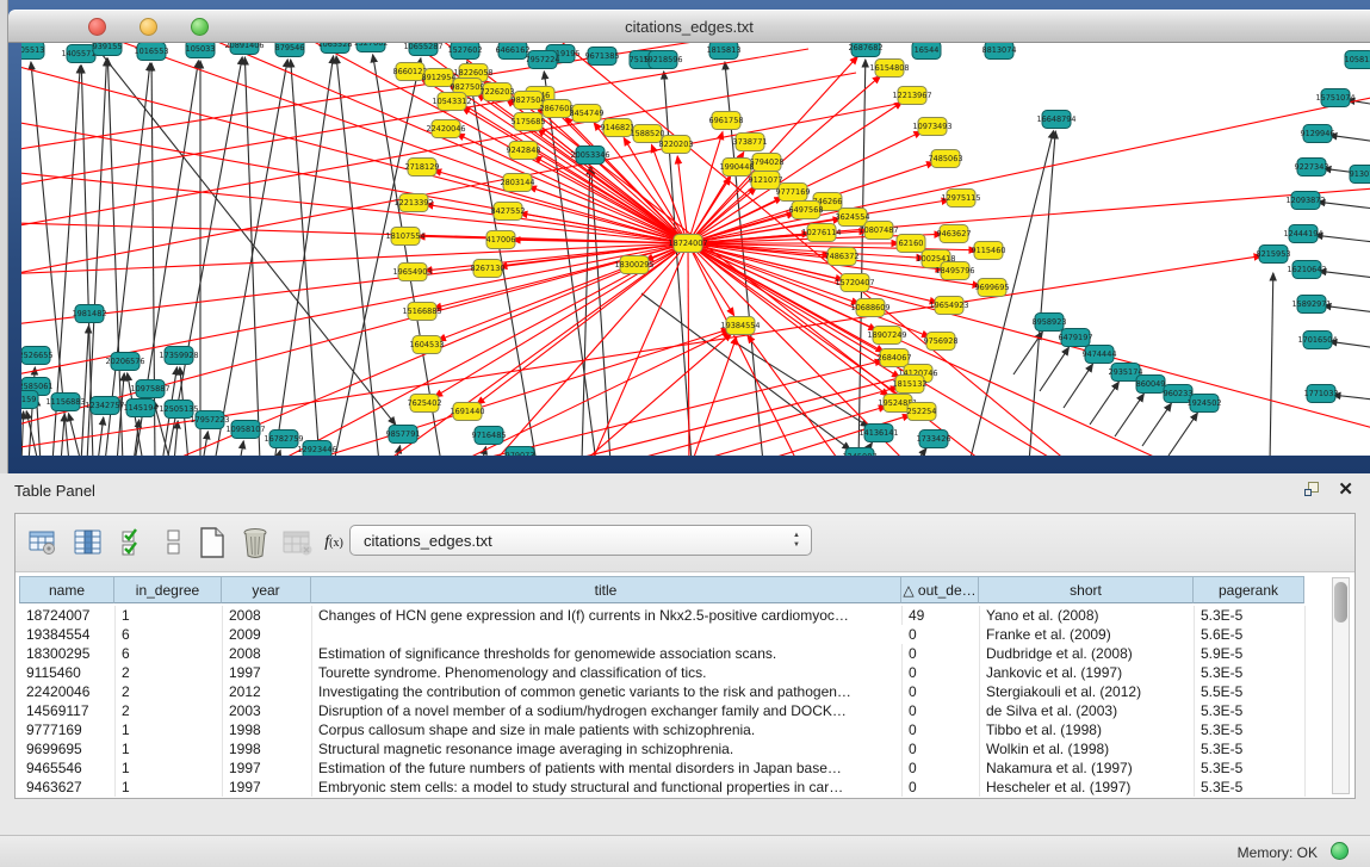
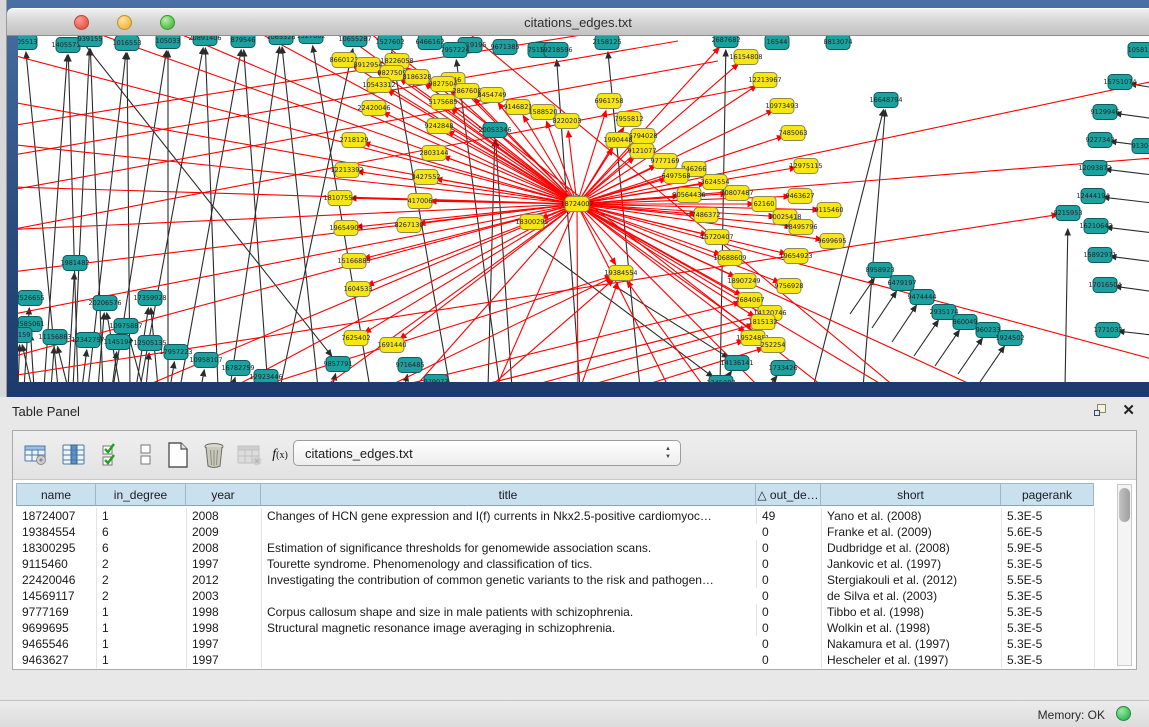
  citations_edges.txt
  866012
  8912954
  18226058
  9827509
  10543312
- 7226203
+ 8186328
  9827504
  2867608
  5175685
  8454749
  9146821
  1588520
  8220203
  22420046
  2718129
  2803144
  12213392
  8427552
  18107554
  417006
  19654903
  8267130
  15166885
  1604533
  18300295
  16154808
  12213967
  10973493
  7485063
  12975115
  9463627
  9115460
  9699695
  19654923
  6961758
- 3738771
+ 7955812
  6794028
  1990448
  9121077
  9777169
  46266
  6497568
  3624554
- 10276114
+ 20564436
  10807487
  62160
  7486372
  10025418
  18495796
  15720407
  10688609
  19384554
  18907249
  9756928
  2684067
  14120746
  1815132
  195248
  252254
  7625402
  1691440
  05513
  1405571
  939155
  1016553
  105033
  20891406
  879546
  1065528
  1527602
  10655287
  1527602
  6466162
  9671385
  7957224
  19218596
- 1815813
+ 2158125
  2687682
  16544
  8813074
  16648794
  15751074
  9129946
  9227343
  12093872
  12444194
  8215953
  16210643
  15892971
  17016504
  1771033
  10581
  2526655
  1981482
  20206576
  17359928
  10975887
  2585061
  11156883
  12342757
  1145194
  12505135
  17957223
  10958107
  16782759
  12923446
  9857791
  9716485
  8958923
  6479197
  9474444
  2935174
  860049
  960233
  1924502
  14136141
  1733426
  18724007
  Table Panel
  ✕
  f(x)
  citations_edges.txt
  name
  in_degree
  year
  title
  △ out_de…
  short
  pagerank
  18724007
  1
  2008
  Changes of HCN gene expression and I(f) currents in Nkx2.5-positive cardiomyoc…
  49
  Yano et al. (2008)
  5.3E-5
  19384554
  6
  2009
  0
  Franke et al. (2009)
  5.6E-5
  18300295
  6
  2008
  Estimation of significance thresholds for genomewide association scans.
  0
  Dudbridge et al. (2008)
  5.9E-5
  9115460
  2
  1997
  Tourette syndrome. Phenomenology and classification of tics.
  0
  Jankovic et al. (1997)
  5.3E-5
  22420046
  2
  2012
  Investigating the contribution of common genetic variants to the risk and pathogen…
  0
  Stergiakouli et al. (2012)
  5.5E-5
  14569117
  2
  2003
- Disruption of a novel member of a sodium/hydrogen exchanger family and DOCK…
  0
  de Silva et al. (2003)
  5.3E-5
  9777169
  1
  1998
  Corpus callosum shape and size in male patients with schizophrenia.
  0
  Tibbo et al. (1998)
  5.3E-5
  9699695
  1
  1998
  Structural magnetic resonance image averaging in schizophrenia.
  0
  Wolkin et al. (1998)
  5.3E-5
  9465546
  1
  1997
- Estimation of the future numbers of patients with mental disorders in Japan base…
  0
  Nakamura et al. (1997)
  5.3E-5
  9463627
  1
  1997
- Embryonic stem cells: a model to study structural and functional properties in car…
  0
  Hescheler et al. (1997)
  5.3E-5
  Memory: OK
